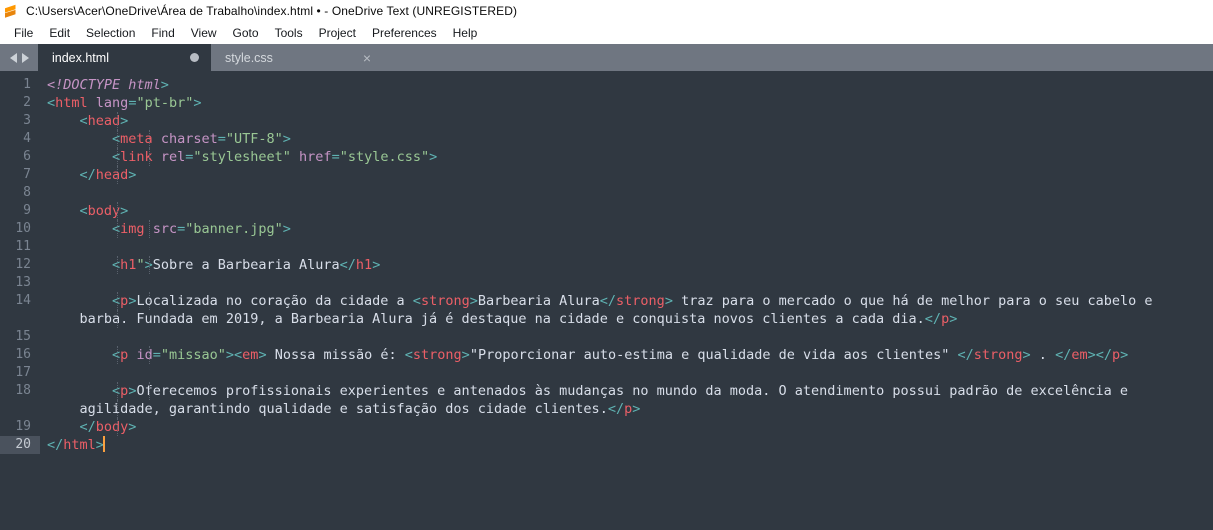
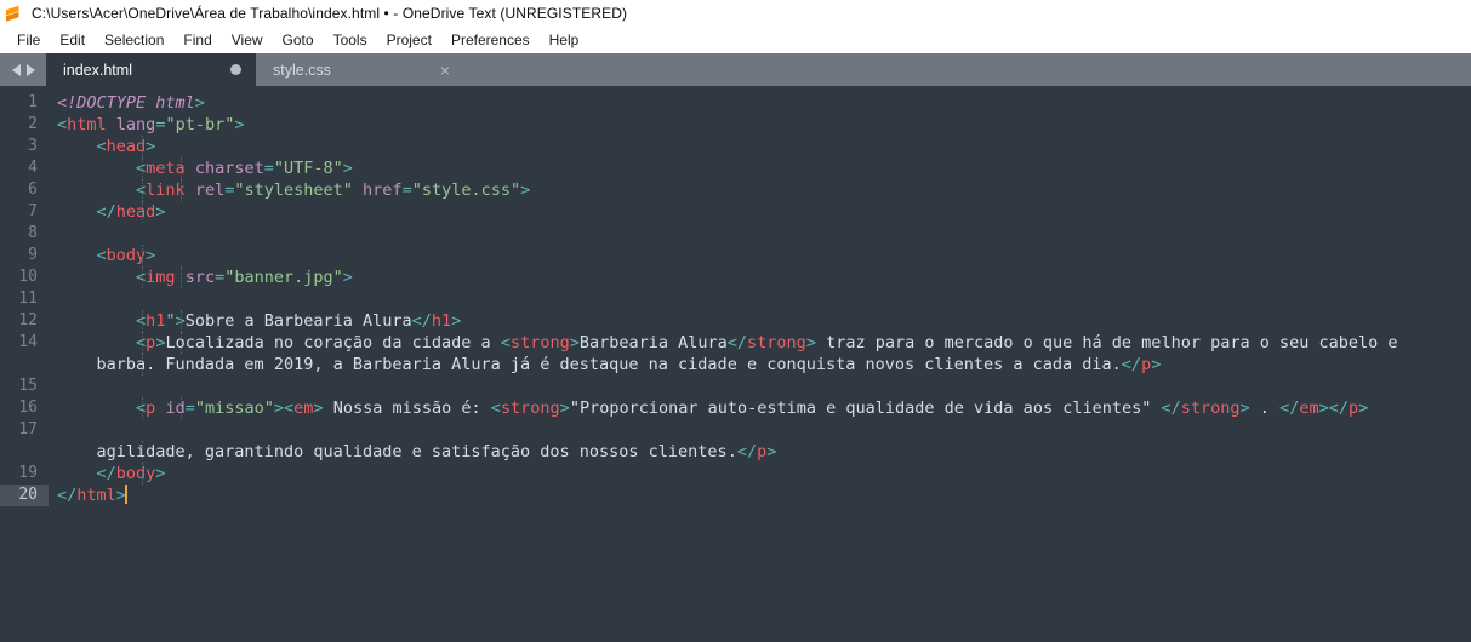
  C:\Users\Acer\OneDrive\Área de Trabalho\index.html • - OneDrive Text (UNREGISTERED)
  File
  Edit
  Selection
  Find
  View
  Goto
  Tools
  Project
  Preferences
  Help
  index.html
  style.css
  ×
  1
  <!DOCTYPE html>
  2
  <html lang="pt-br">
  3
  <head>
  4
  <meta charset="UTF-8">
  6
  <link rel="stylesheet" href="style.css">
  7
  </head>
  8
  9
  <body>
  10
  <img src="banner.jpg">
  11
  12
  <h1">Sobre a Barbearia Alura</h1>
- 13
  14
  <p>Localizada no coração da cidade a <strong>Barbearia Alura</strong> traz para o mercado o que há de melhor para o seu cabelo e
  barba. Fundada em 2019, a Barbearia Alura já é destaque na cidade e conquista novos clientes a cada dia.</p>
  15
  16
  <p id="missao"><em> Nossa missão é: <strong>"Proporcionar auto-estima e qualidade de vida aos clientes" </strong> . </em></p>
  17
- 18
- <p>Oferecemos profissionais experientes e antenados às mudanças no mundo da moda. O atendimento possui padrão de excelência e
- agilidade, garantindo qualidade e satisfação dos cidade clientes.</p>
+ agilidade, garantindo qualidade e satisfação dos nossos clientes.</p>
  19
  </body>
  20
  </html>
